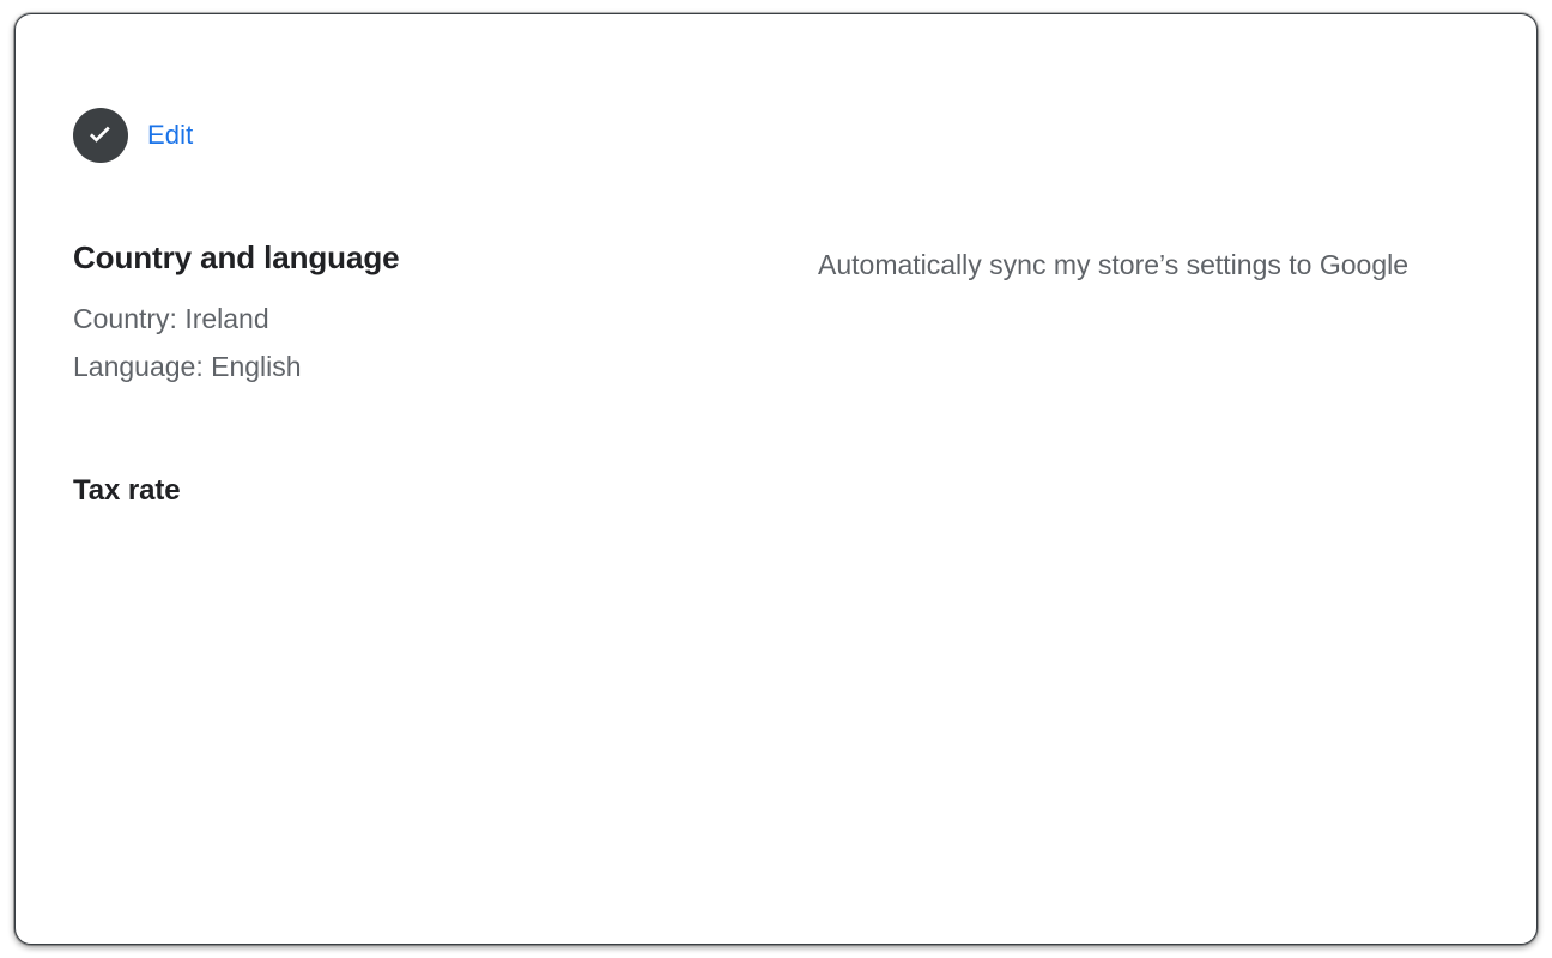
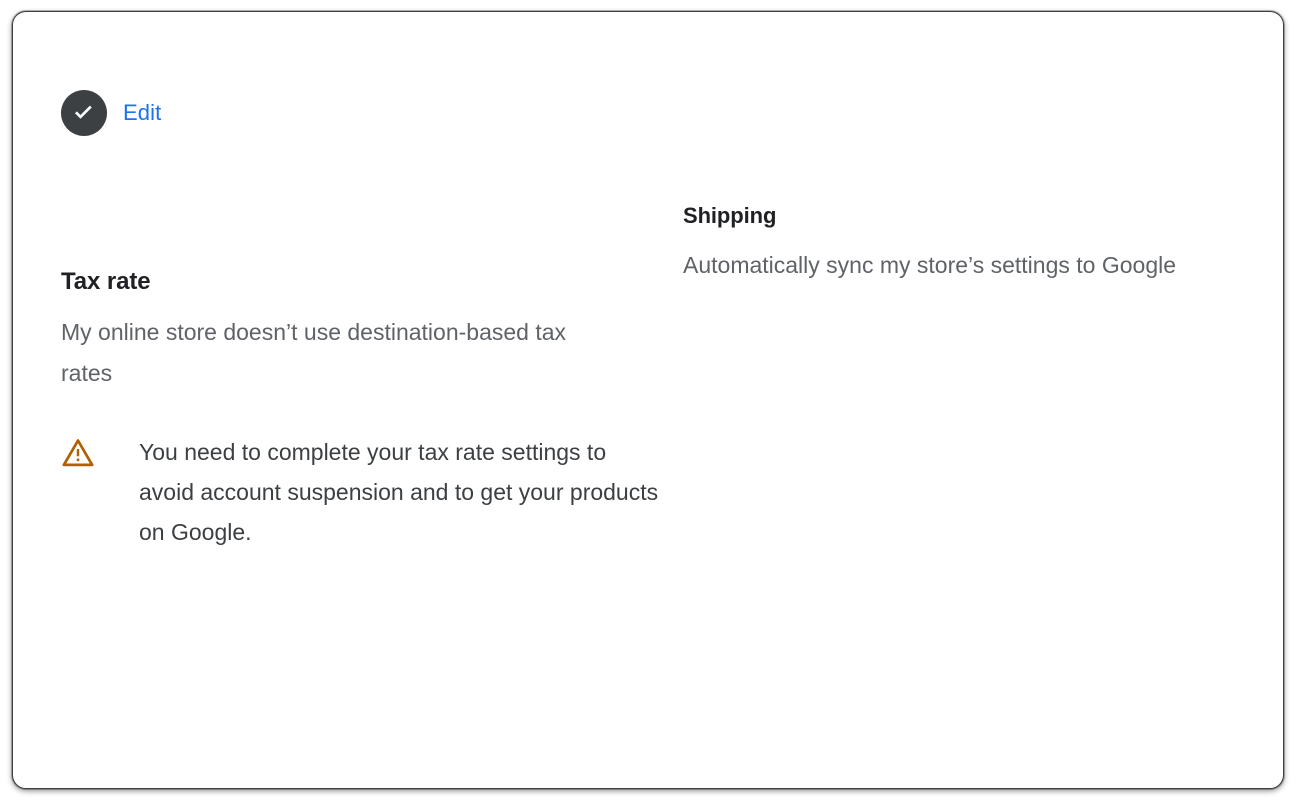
  Edit
- Country and language
- Country: Ireland
- Language: English
  Tax rate
+ My online store doesn’t use destination-based tax rates
+ You need to complete your tax rate settings to avoid account suspension and to get your products on Google.
+ Shipping
  Automatically sync my store’s settings to Google
